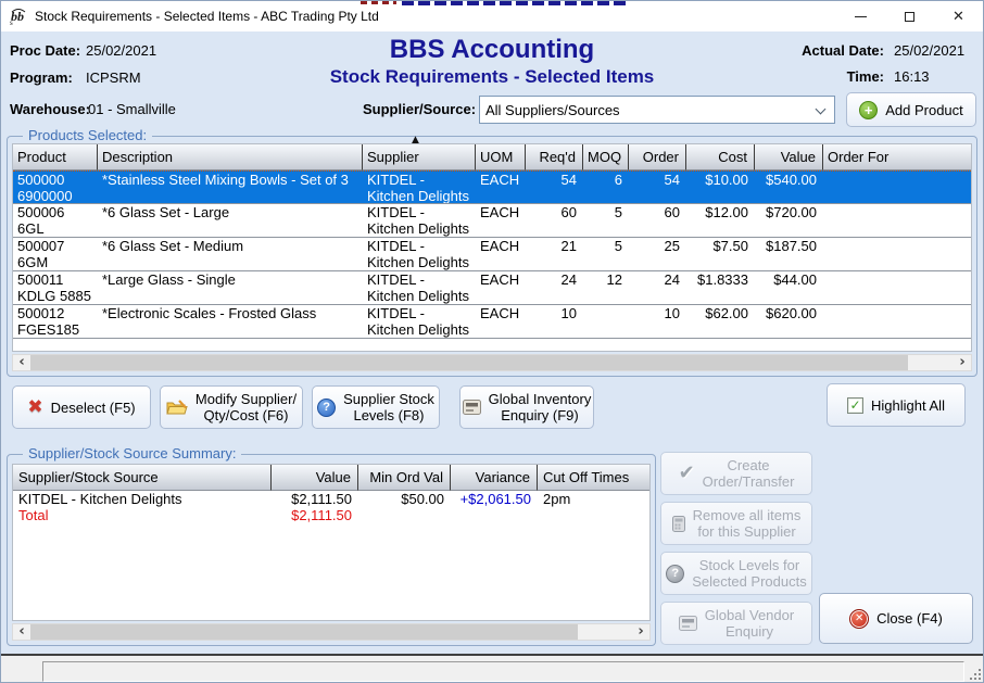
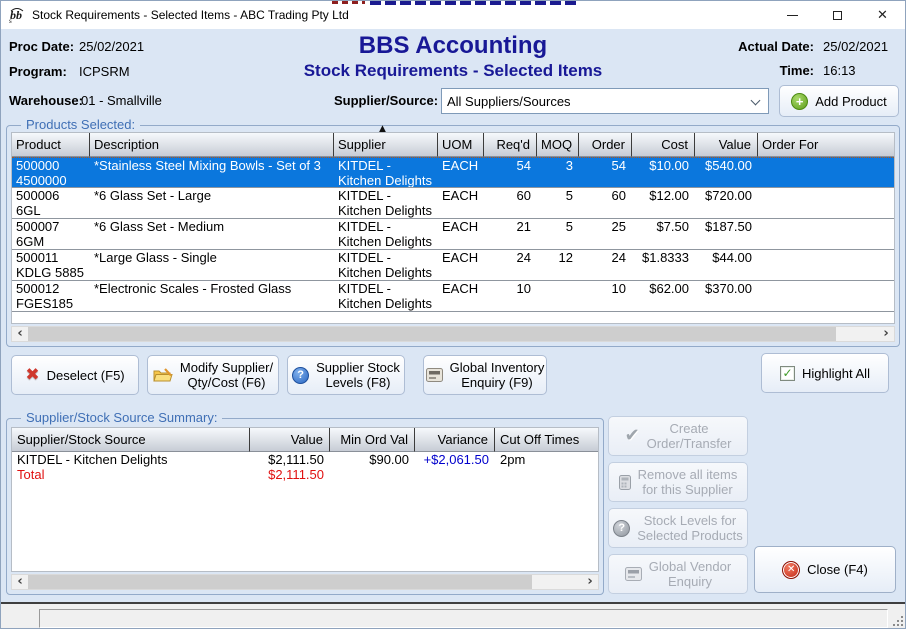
  bb
  s
  Stock Requirements - Selected Items - ABC Trading Pty Ltd
  ✕
  Proc Date:
  25/02/2021
  Program:
  ICPSRM
  BBS Accounting
  Stock Requirements - Selected Items
  Actual Date:
  25/02/2021
  Time:
  16:13
  Warehouse:
  01 - Smallville
  Supplier/Source:
  All Suppliers/Sources
  +
  Add Product
  Products Selected:
  ▲
  Product
  Description
  Supplier
  UOM
  Req'd
  MOQ
  Order
  Cost
  Value
  Order For
  500000
- 6900000
+ 4500000
  *Stainless Steel Mixing Bowls - Set of 3
  KITDEL - Kitchen Delights
  EACH
  54
- 6
+ 3
  54
  $10.00
  $540.00
  500006
  6GL
  *6 Glass Set - Large
  KITDEL - Kitchen Delights
  EACH
  60
  5
  60
  $12.00
  $720.00
  500007
  6GM
  *6 Glass Set - Medium
  KITDEL - Kitchen Delights
  EACH
  21
  5
  25
  $7.50
  $187.50
  500011
  KDLG 5885
  *Large Glass - Single
  KITDEL - Kitchen Delights
  EACH
  24
  12
  24
  $1.8333
  $44.00
  500012
  FGES185
  *Electronic Scales - Frosted Glass
  KITDEL - Kitchen Delights
  EACH
  10
  10
  $62.00
- $620.00
+ $370.00
  ‹
  ›
  ✖
  Deselect (F5)
  Modify Supplier/
  Qty/Cost (F6)
  ?
  Supplier Stock
  Levels (F8)
  Global Inventory
  Enquiry (F9)
  ✓
  Highlight All
  Supplier/Stock Source Summary:
  Supplier/Stock Source
  Value
  Min Ord Val
  Variance
  Cut Off Times
  KITDEL - Kitchen Delights
  $2,111.50
- $50.00
+ $90.00
  +$2,061.50
  2pm
  Total
  $2,111.50
  ‹
  ›
  ✔
  Create
  Order/Transfer
  Remove all items
  for this Supplier
  ?
  Stock Levels for
  Selected Products
  Global Vendor
  Enquiry
  ✕
  Close (F4)
